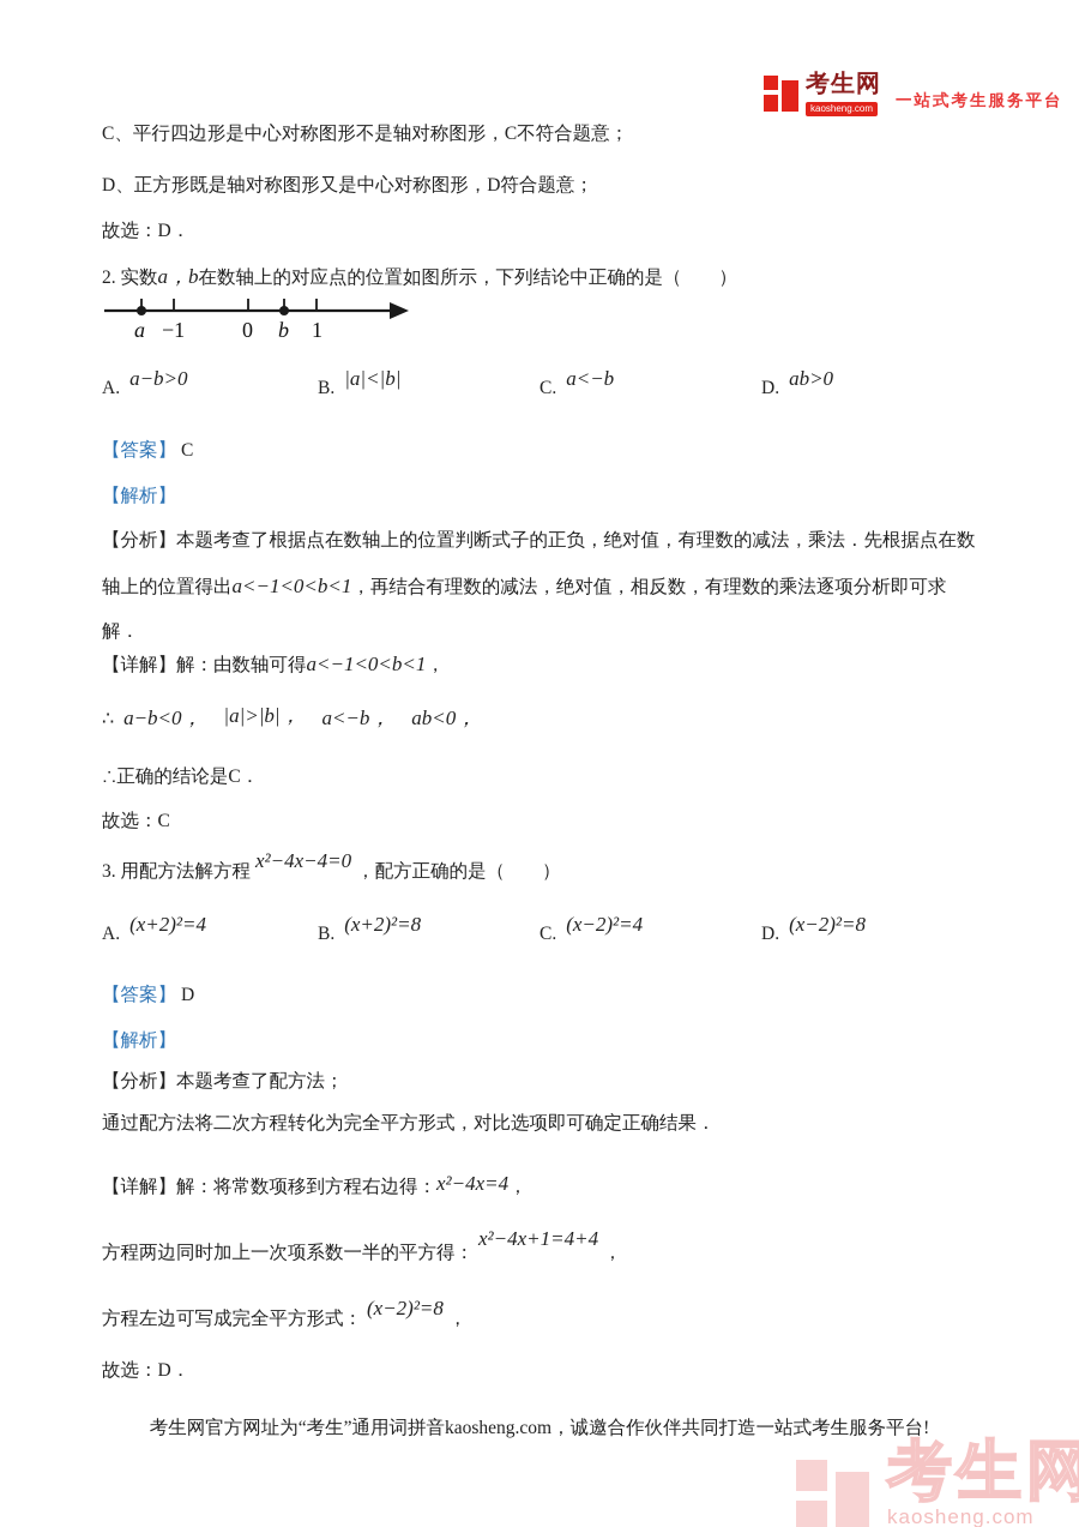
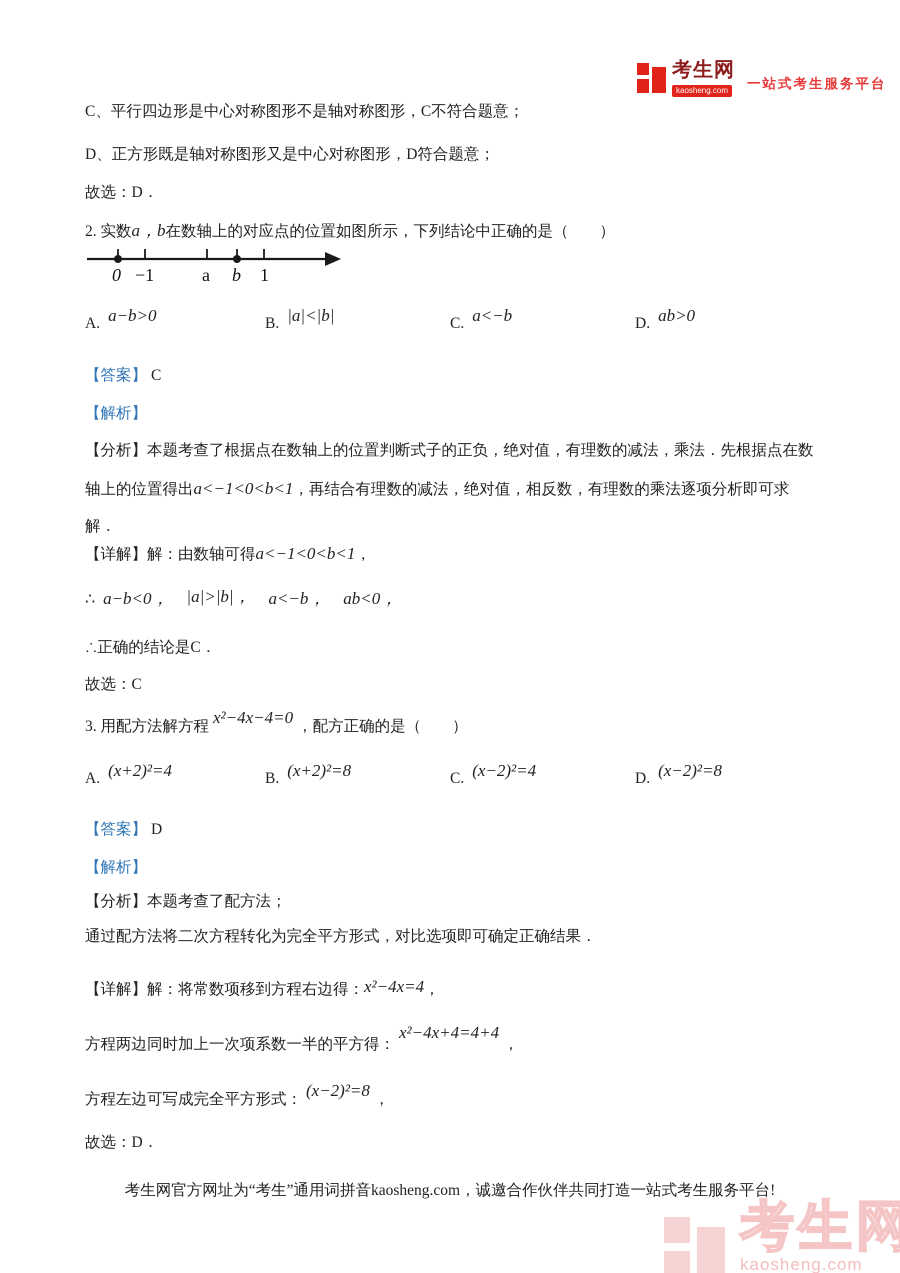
  考生网
  kaosheng.com
  一站式考生服务平台
  C、平行四边形是中心对称图形不是轴对称图形，C不符合题意；
  D、正方形既是轴对称图形又是中心对称图形，D符合题意；
  故选：D．
  2. 实数a，b在数轴上的对应点的位置如图所示，下列结论中正确的是（ ）
- a
+ 0
  −1
- 0
+ a
  b
  1
  A. a−b>0
  B. |a|<|b|
  C. a<−b
  D. ab>0
  【答案】 C
  【解析】
  【分析】本题考查了根据点在数轴上的位置判断式子的正负，绝对值，有理数的减法，乘法．先根据点在数轴上的位置得出a<−1<0<b<1，再结合有理数的减法，绝对值，相反数，有理数的乘法逐项分析即可求解．
  【详解】解：由数轴可得a<−1<0<b<1，
  ∴ a−b<0， |a|>|b|， a<−b， ab<0，
  ∴正确的结论是C．
  故选：C
  3. 用配方法解方程x²−4x−4=0 ，配方正确的是（ ）
  A. (x+2)²=4
  B. (x+2)²=8
  C. (x−2)²=4
  D. (x−2)²=8
  【答案】 D
  【解析】
  【分析】本题考查了配方法；
  通过配方法将二次方程转化为完全平方形式，对比选项即可确定正确结果．
  【详解】解：将常数项移到方程右边得：x²−4x=4，
- 方程两边同时加上一次项系数一半的平方得：x²−4x+1=4+4，
+ 方程两边同时加上一次项系数一半的平方得：x²−4x+4=4+4，
  方程左边可写成完全平方形式：(x−2)²=8 ，
  故选：D．
  考生网官方网址为“考生”通用词拼音kaosheng.com，诚邀合作伙伴共同打造一站式考生服务平台!
  考生网
  kaosheng.com
